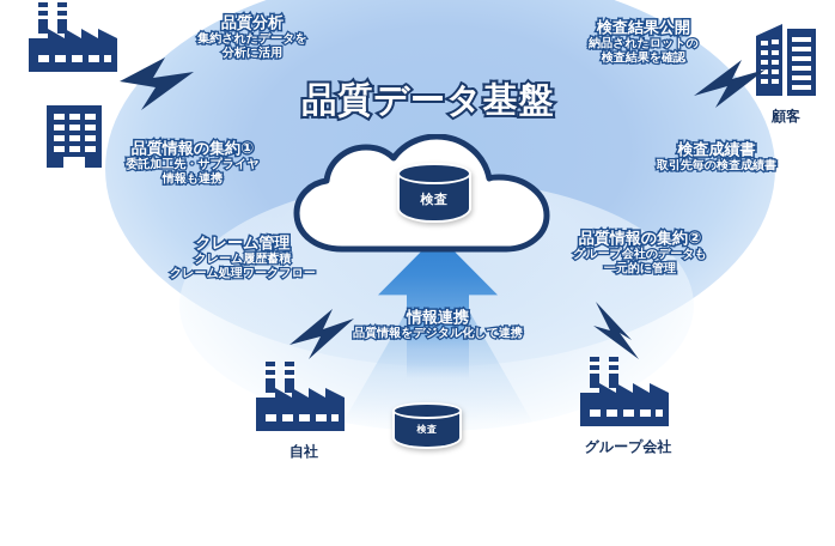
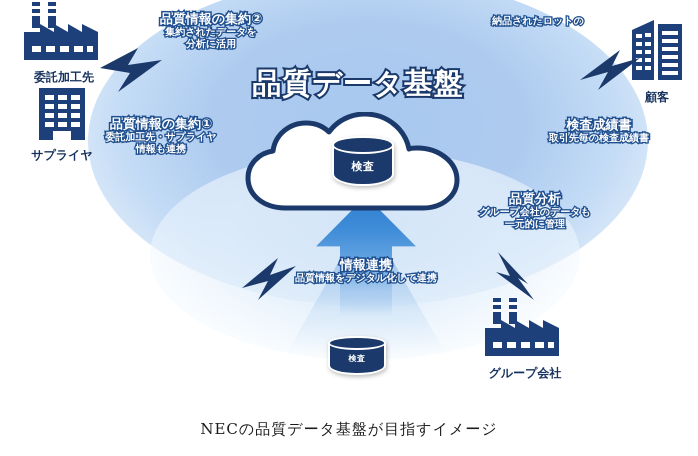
  検査
  検査
  品質データ基盤
- 品質分析
+ 品質情報の集約②
  集約されたデータを
  分析に活用
  品質情報の集約①
  委託加工先・サプライヤ
  情報も連携
- クレーム管理
- クレーム履歴蓄積
- クレーム処理ワークフロー
- 検査結果公開
  納品されたロットの
- 検査結果を確認
  検査成績書
  取引先毎の検査成績書
- 品質情報の集約②
+ 品質分析
  グループ会社のデータも
  一元的に管理
  情報連携
  品質情報をデジタル化して連携
+ 委託加工先
+ サプライヤ
  顧客
- 自社
  グループ会社
+ NECの品質データ基盤が目指すイメージ
